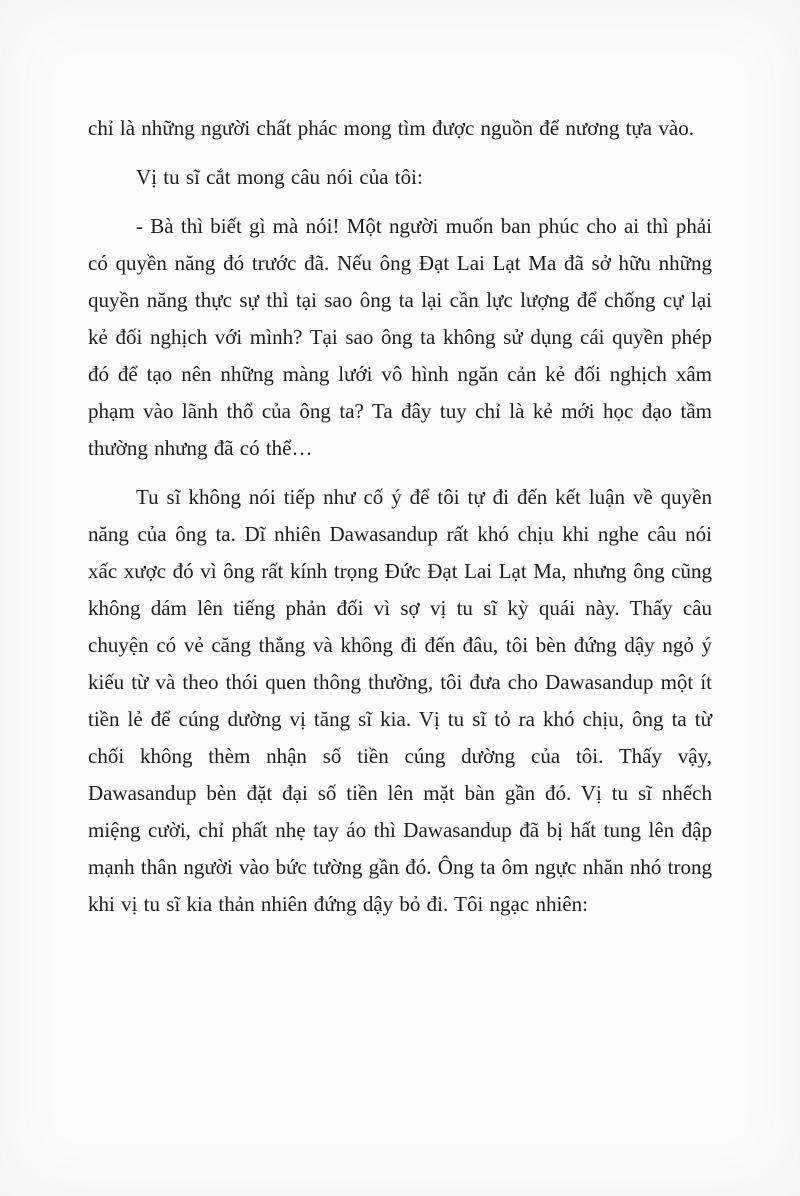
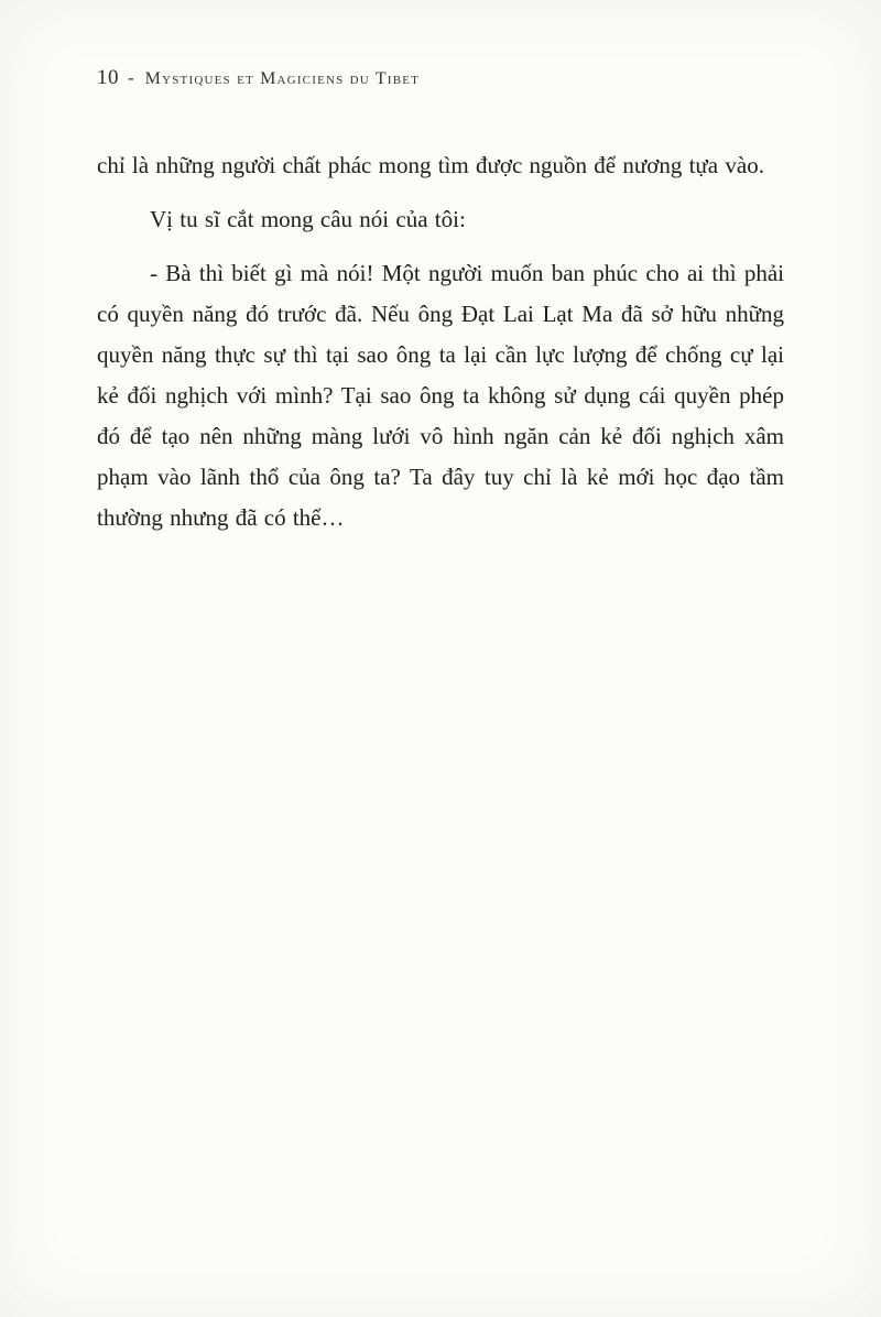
+ 10
+ -
+ Mystiques et Magiciens du Tibet
  chỉ là những người chất phác mong tìm được nguồn để nương tựa vào.
  Vị tu sĩ cắt mong câu nói của tôi:
  - Bà thì biết gì mà nói! Một người muốn ban phúc cho ai thì phải có quyền năng đó trước đã. Nếu ông Đạt Lai Lạt Ma đã sở hữu những quyền năng thực sự thì tại sao ông ta lại cần lực lượng để chống cự lại kẻ đối nghịch với mình? Tại sao ông ta không sử dụng cái quyền phép đó để tạo nên những màng lưới vô hình ngăn cản kẻ đối nghịch xâm phạm vào lãnh thổ của ông ta? Ta đây tuy chỉ là kẻ mới học đạo tầm thường nhưng đã có thể…
- Tu sĩ không nói tiếp như cố ý để tôi tự đi đến kết luận về quyền năng của ông ta. Dĩ nhiên Dawasandup rất khó chịu khi nghe câu nói xấc xược đó vì ông rất kính trọng Đức Đạt Lai Lạt Ma, nhưng ông cũng không dám lên tiếng phản đối vì sợ vị tu sĩ kỳ quái này. Thấy câu chuyện có vẻ căng thẳng và không đi đến đâu, tôi bèn đứng dậy ngỏ ý kiếu từ và theo thói quen thông thường, tôi đưa cho Dawasandup một ít tiền lẻ để cúng dường vị tăng sĩ kia. Vị tu sĩ tỏ ra khó chịu, ông ta từ chối không thèm nhận số tiền cúng dường của tôi. Thấy vậy, Dawasandup bèn đặt đại số tiền lên mặt bàn gần đó. Vị tu sĩ nhếch miệng cười, chỉ phất nhẹ tay áo thì Dawasandup đã bị hất tung lên đập mạnh thân người vào bức tường gần đó. Ông ta ôm ngực nhăn nhó trong khi vị tu sĩ kia thản nhiên đứng dậy bỏ đi. Tôi ngạc nhiên:
